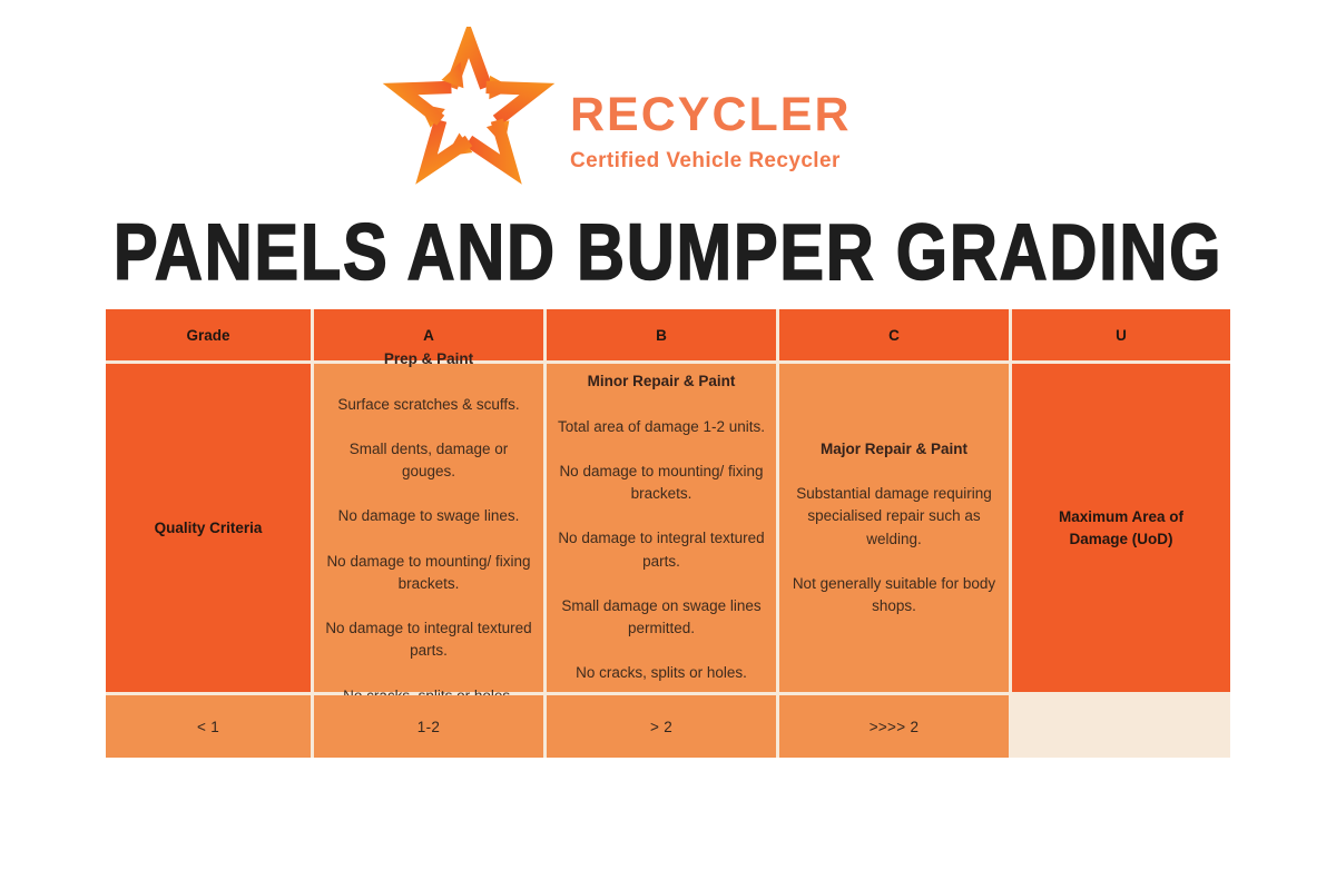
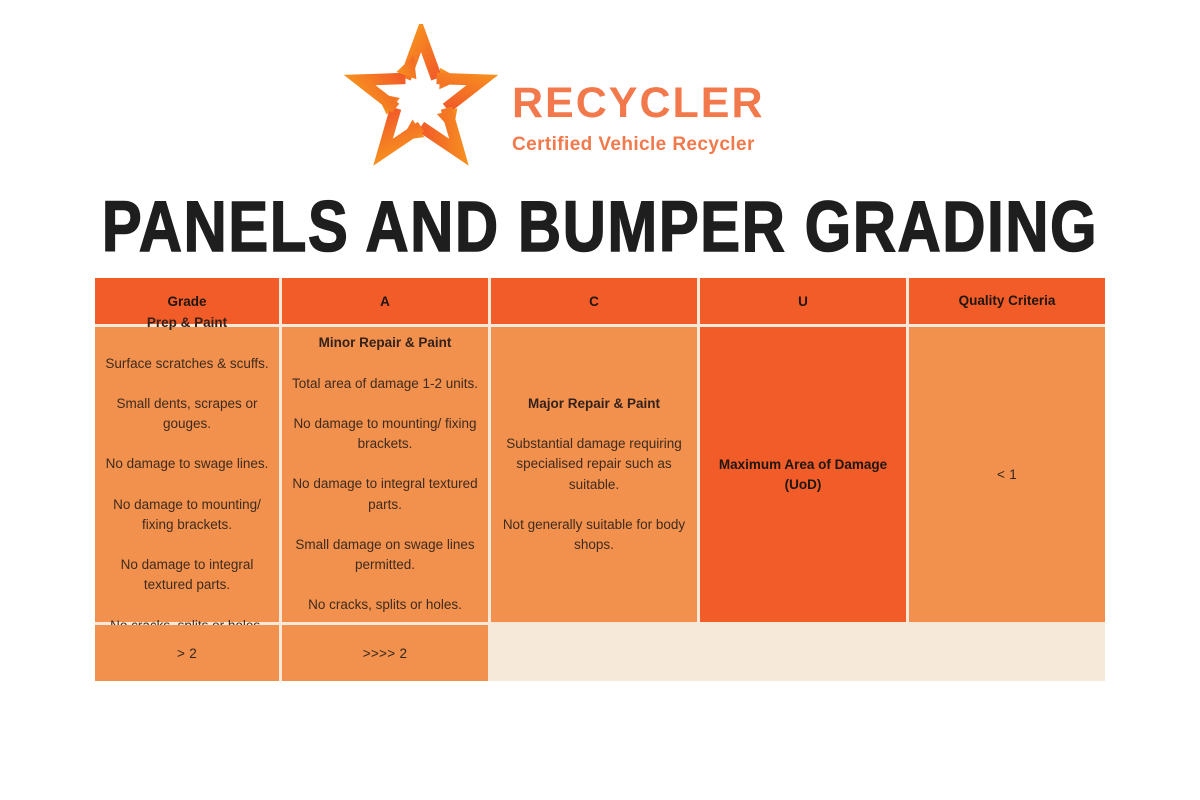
  RECYCLER
  Certified Vehicle Recycler
  PANELS AND BUMPER GRADING
  Grade
  A
- B
  C
  U
  Quality Criteria
  Prep & Paint
  Surface scratches & scuffs.
- Small dents, damage or gouges.
+ Small dents, scrapes or gouges.
  No damage to swage lines.
  No damage to mounting/ fixing brackets.
  No damage to integral textured parts.
  Minor Repair & Paint
  Total area of damage 1-2 units.
  No damage to mounting/ fixing brackets.
  No damage to integral textured parts.
  Small damage on swage lines permitted.
  No cracks, splits or holes.
  Major Repair & Paint
- Substantial damage requiring specialised repair such as welding.
+ Substantial damage requiring specialised repair such as suitable.
  Not generally suitable for body shops.
  Maximum Area of Damage (UoD)
  < 1
- 1-2
  > 2
  >>>> 2
